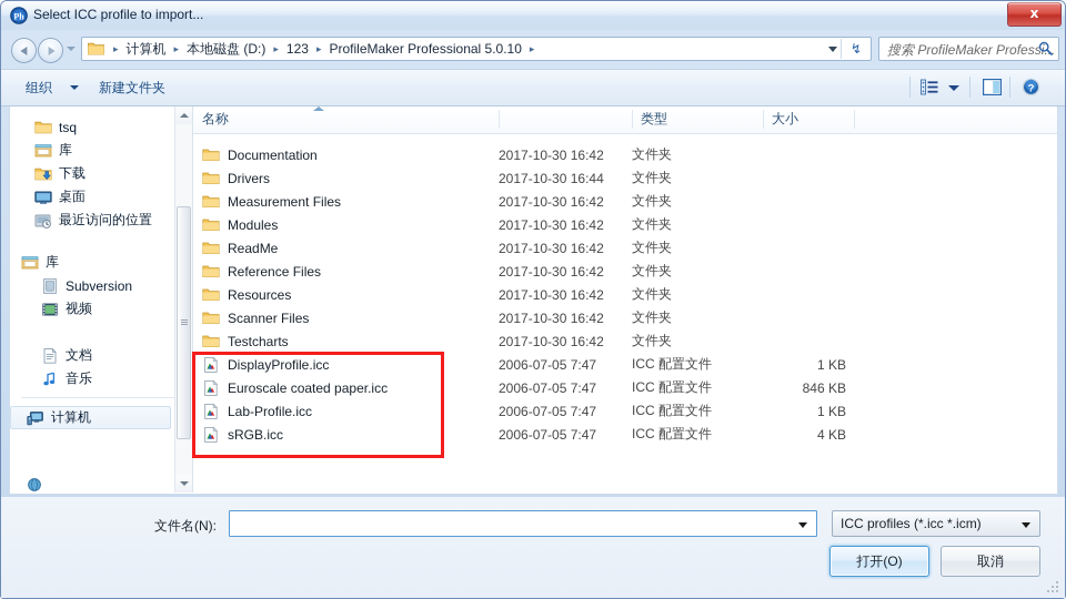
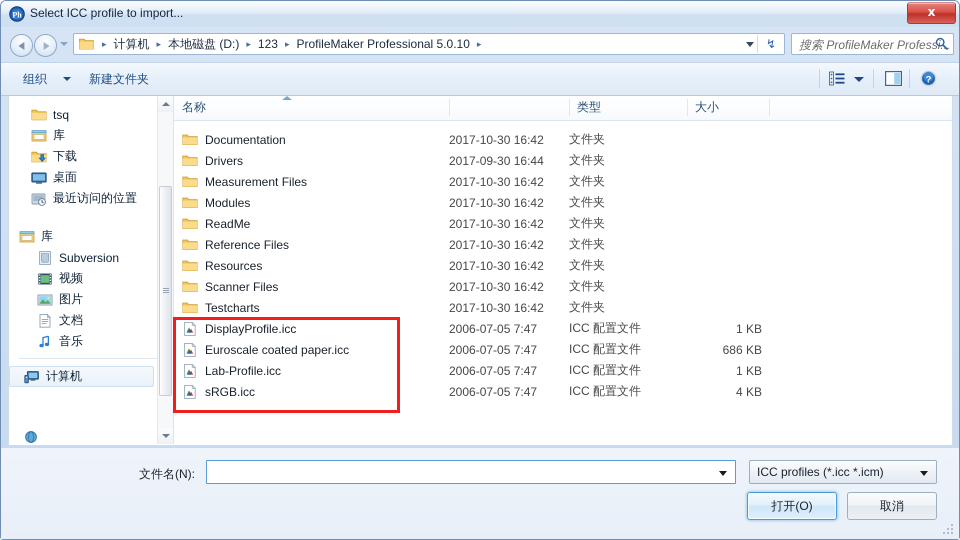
  Ph
  Select ICC profile to import...
  x
  ▸
  计算机
  ▸
  本地磁盘 (D:)
  ▸
  123
  ▸
  ProfileMaker Professional 5.0.10
  ▸
  ↯
  搜索 ProfileMaker Profess..
  组织
  新建文件夹
  ?
  tsq
  库
  下载
  桌面
  最近访问的位置
  库
  Subversion
  视频
+ 图片
  文档
  音乐
  计算机
  名称
  类型
  大小
  Documentation
  2017-10-30 16:42
  文件夹
  Drivers
- 2017-10-30 16:44
+ 2017-09-30 16:44
  文件夹
  Measurement Files
  2017-10-30 16:42
  文件夹
  Modules
  2017-10-30 16:42
  文件夹
  ReadMe
  2017-10-30 16:42
  文件夹
  Reference Files
  2017-10-30 16:42
  文件夹
  Resources
  2017-10-30 16:42
  文件夹
  Scanner Files
  2017-10-30 16:42
  文件夹
  Testcharts
  2017-10-30 16:42
  文件夹
  DisplayProfile.icc
  2006-07-05 7:47
  ICC 配置文件
  1 KB
  Euroscale coated paper.icc
  2006-07-05 7:47
  ICC 配置文件
- 846 KB
+ 686 KB
  Lab-Profile.icc
  2006-07-05 7:47
  ICC 配置文件
  1 KB
  sRGB.icc
  2006-07-05 7:47
  ICC 配置文件
  4 KB
  文件名(N):
  ICC profiles (*.icc *.icm)
  打开(O)
  取消
